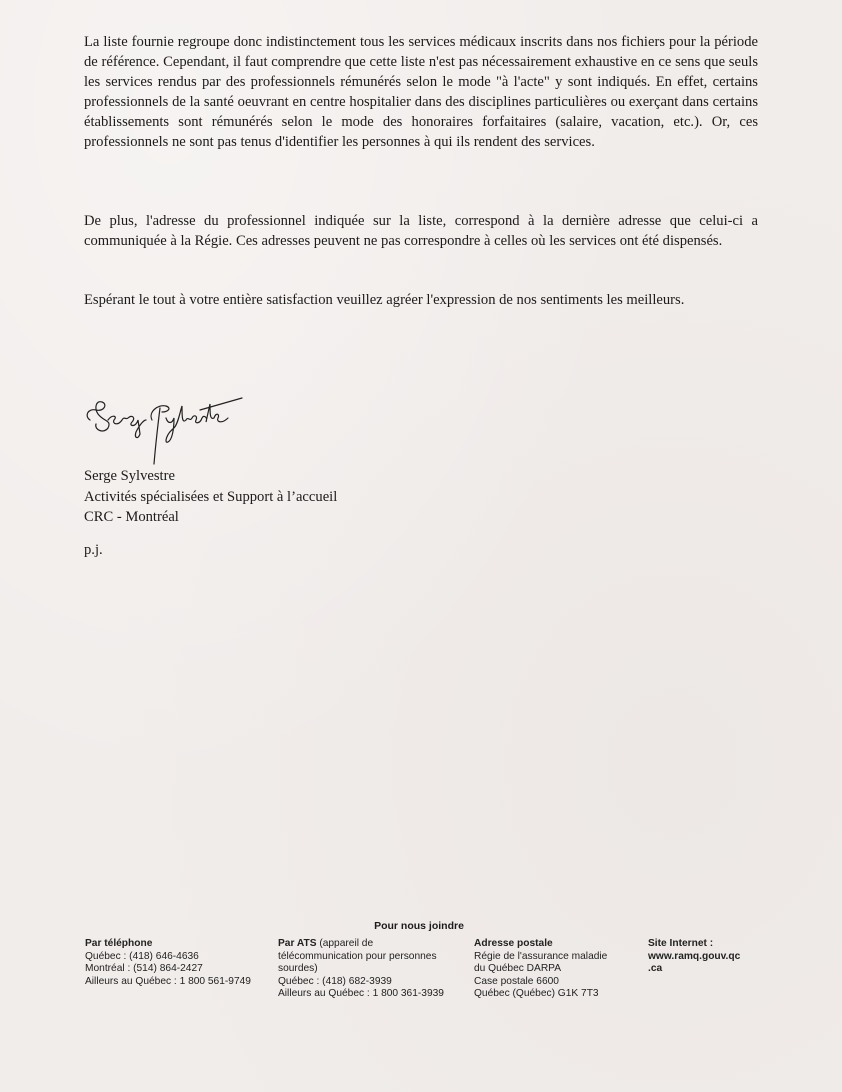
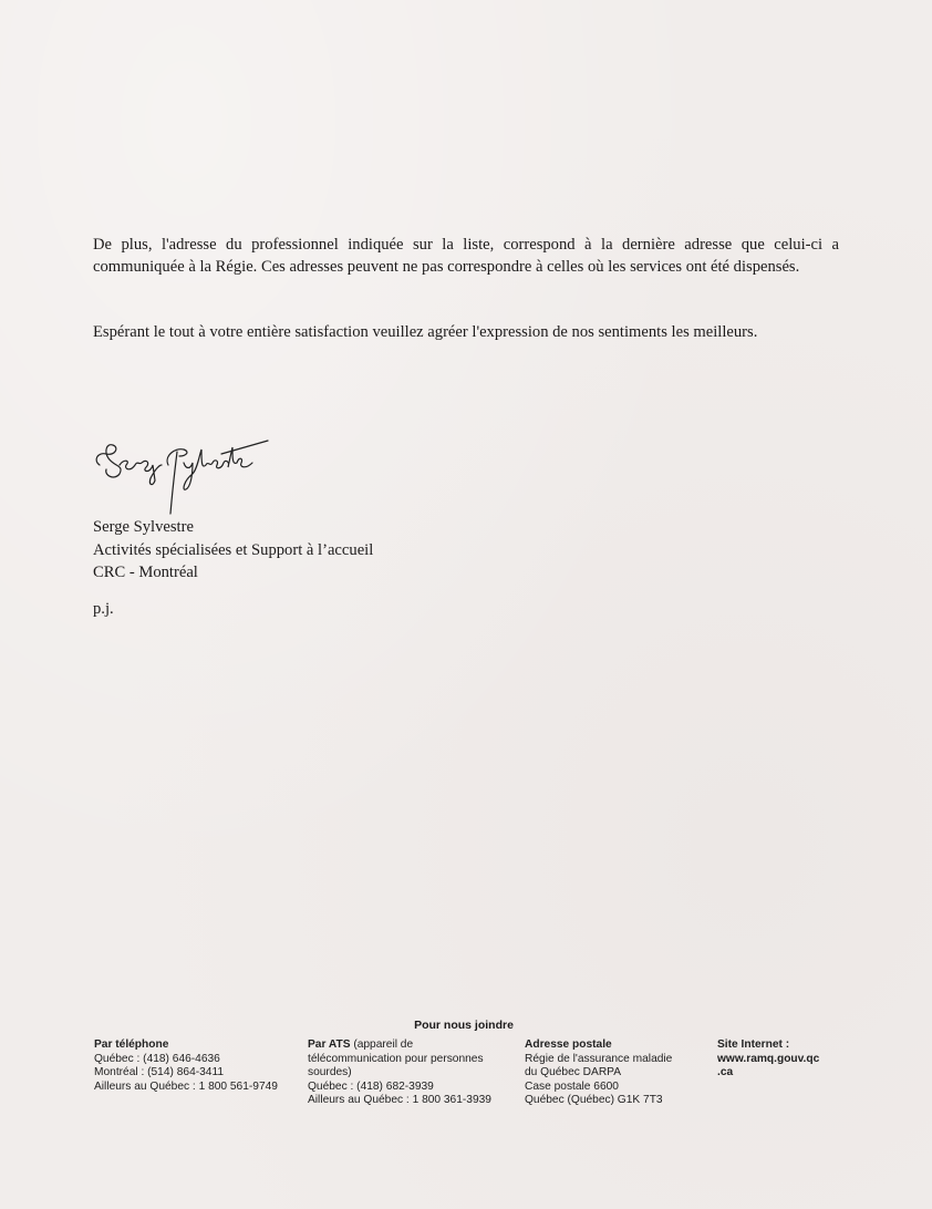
- La liste fournie regroupe donc indistinctement tous les services médicaux inscrits dans nos fichiers pour la période de référence. Cependant, il faut comprendre que cette liste n'est pas nécessairement exhaustive en ce sens que seuls les services rendus par des professionnels rémunérés selon le mode "à l'acte" y sont indiqués. En effet, certains professionnels de la santé oeuvrant en centre hospitalier dans des disciplines particulières ou exerçant dans certains établissements sont rémunérés selon le mode des honoraires forfaitaires (salaire, vacation, etc.). Or, ces professionnels ne sont pas tenus d'identifier les personnes à qui ils rendent des services.
  De plus, l'adresse du professionnel indiquée sur la liste, correspond à la dernière adresse que celui-ci a communiquée à la Régie. Ces adresses peuvent ne pas correspondre à celles où les services ont été dispensés.
  Espérant le tout à votre entière satisfaction veuillez agréer l'expression de nos sentiments les meilleurs.
  Serge Sylvestre
  Activités spécialisées et Support à l’accueil
  CRC - Montréal
  p.j.
  Pour nous joindre
  Par téléphone
  Québec : (418) 646-4636
- Montréal : (514) 864-2427
+ Montréal : (514) 864-3411
  Ailleurs au Québec : 1 800 561-9749
  Par ATS (appareil de
  télécommunication pour personnes
  sourdes)
  Québec : (418) 682-3939
  Ailleurs au Québec : 1 800 361-3939
  Adresse postale
  Régie de l'assurance maladie
  du Québec DARPA
  Case postale 6600
  Québec (Québec) G1K 7T3
  Site Internet :
  www.ramq.gouv.qc
  .ca
